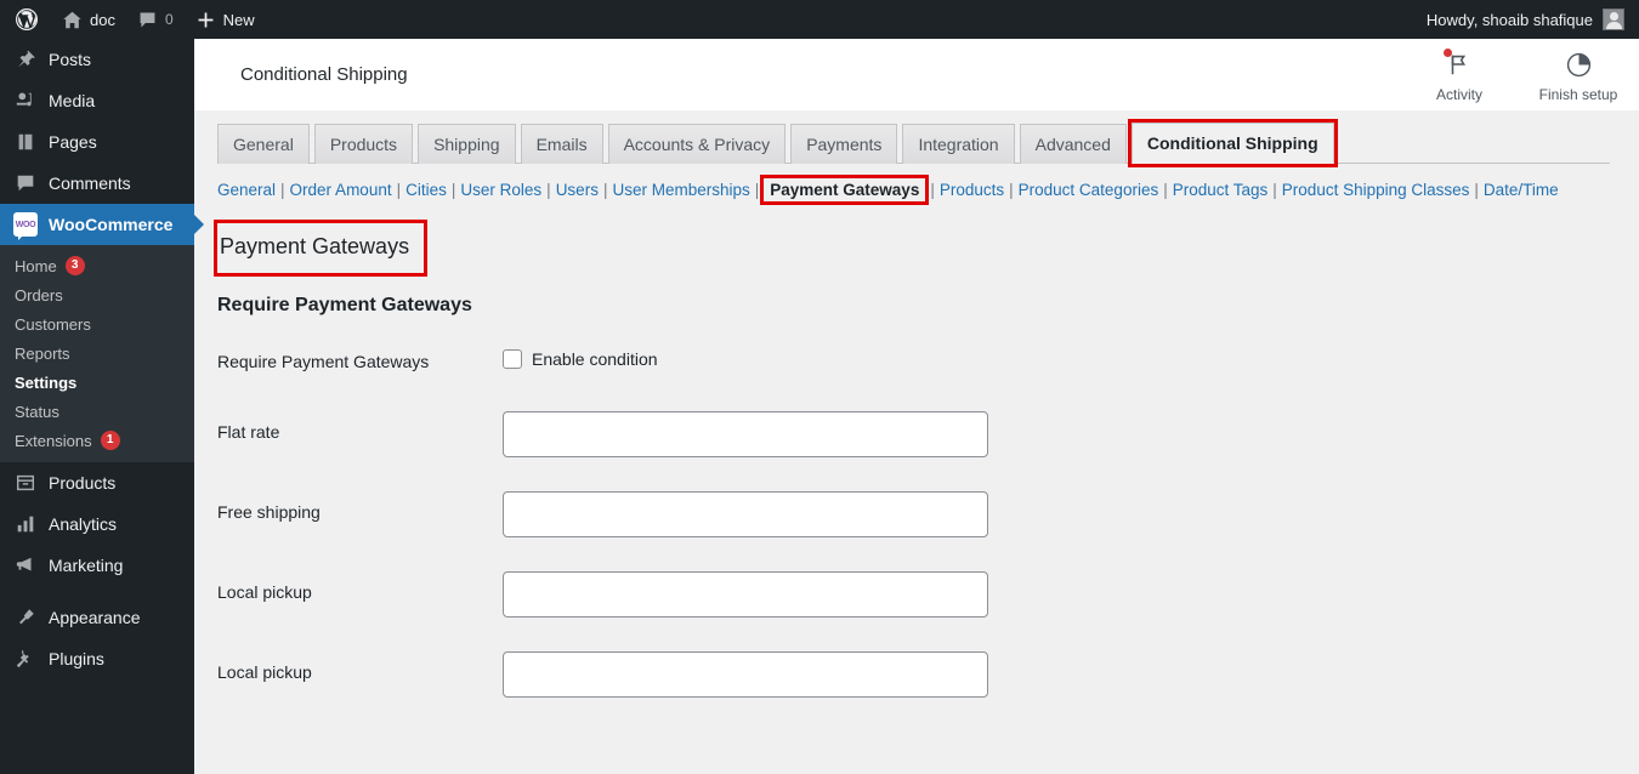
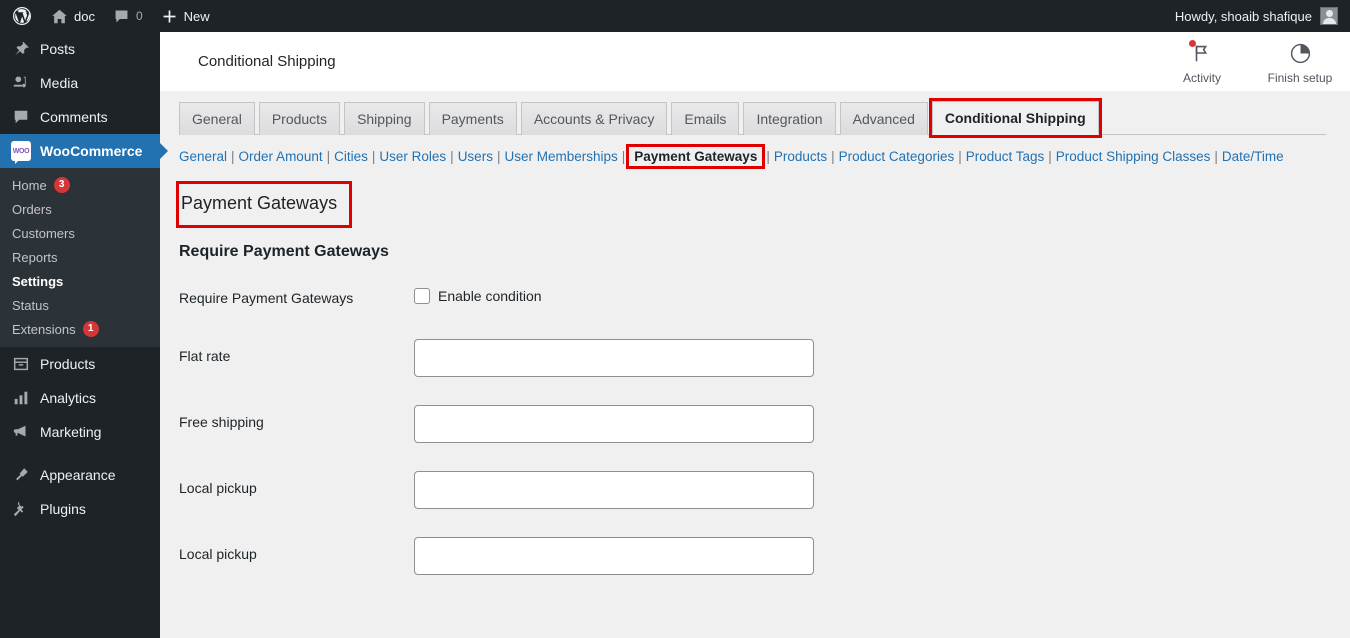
  doc
  0
  New
  Howdy, shoaib shafique
  Posts
  Media
- Pages
  Comments
  WooCommerce
  Home
  3
  Orders
  Customers
  Reports
  Settings
  Status
  Extensions
  1
  Products
  Analytics
  Marketing
  Appearance
  Plugins
  Conditional Shipping
  Activity
  Finish setup
  General
  Products
  Shipping
- Emails
+ Payments
  Accounts & Privacy
- Payments
+ Emails
  Integration
  Advanced
  Conditional Shipping
  General
  |
  Order Amount
  |
  Cities
  |
  User Roles
  |
  Users
  |
  User Memberships
  |
  Payment Gateways
  |
  Products
  |
  Product Categories
  |
  Product Tags
  |
  Product Shipping Classes
  |
  Date/Time
  Payment Gateways
  Require Payment Gateways
  Require Payment Gateways
  Enable condition
  Flat rate
  Free shipping
  Local pickup
  Local pickup
